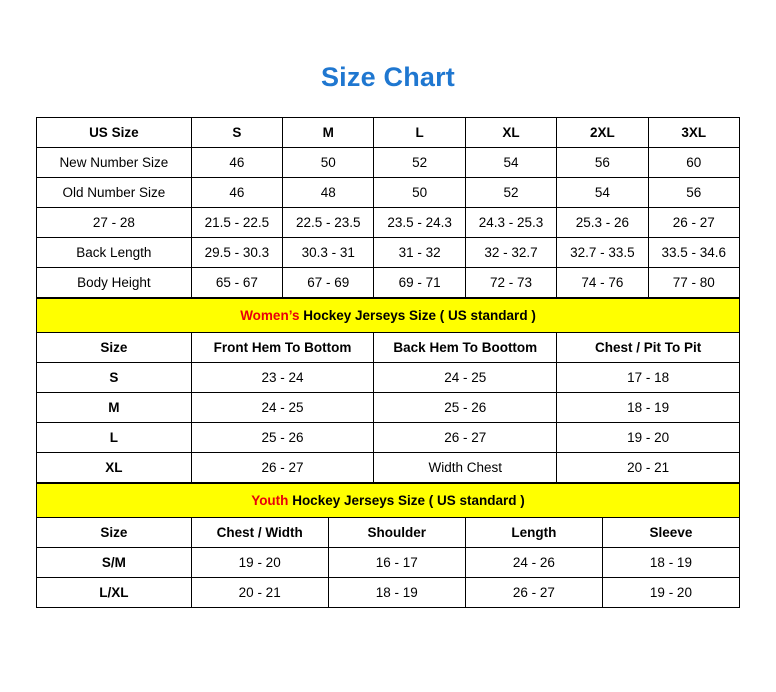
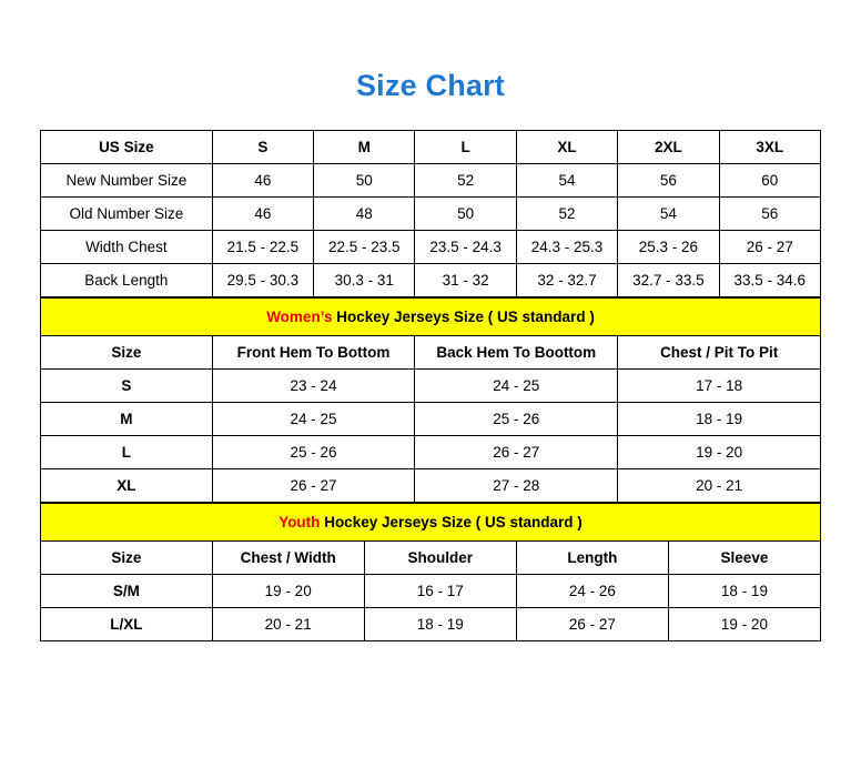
  Size Chart
  US Size	S	M	L	XL	2XL	3XL
  New Number Size	46	50	52	54	56	60
  Old Number Size	46	48	50	52	54	56
- 27 - 28	21.5 - 22.5	22.5 - 23.5	23.5 - 24.3	24.3 - 25.3	25.3 - 26	26 - 27
+ Width Chest	21.5 - 22.5	22.5 - 23.5	23.5 - 24.3	24.3 - 25.3	25.3 - 26	26 - 27
  Back Length	29.5 - 30.3	30.3 - 31	31 - 32	32 - 32.7	32.7 - 33.5	33.5 - 34.6
- Body Height	65 - 67	67 - 69	69 - 71	72 - 73	74 - 76	77 - 80
  Women’s Hockey Jerseys Size ( US standard )
  Size	Front Hem To Bottom	Back Hem To Boottom	Chest / Pit To Pit
  S	23 - 24	24 - 25	17 - 18
  M	24 - 25	25 - 26	18 - 19
  L	25 - 26	26 - 27	19 - 20
- XL	26 - 27	Width Chest	20 - 21
+ XL	26 - 27	27 - 28	20 - 21
  Youth Hockey Jerseys Size ( US standard )
  Size	Chest / Width	Shoulder	Length	Sleeve
  S/M	19 - 20	16 - 17	24 - 26	18 - 19
  L/XL	20 - 21	18 - 19	26 - 27	19 - 20
